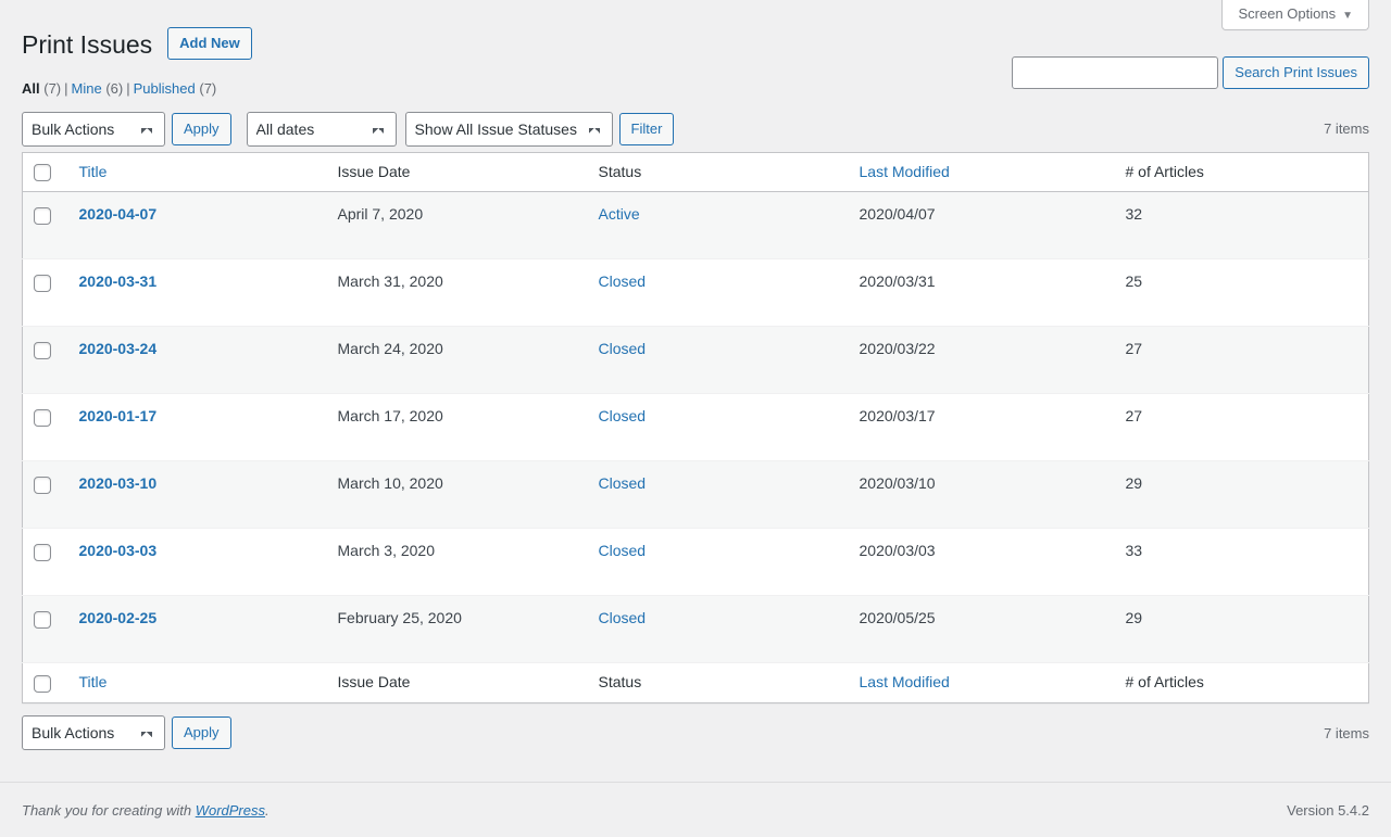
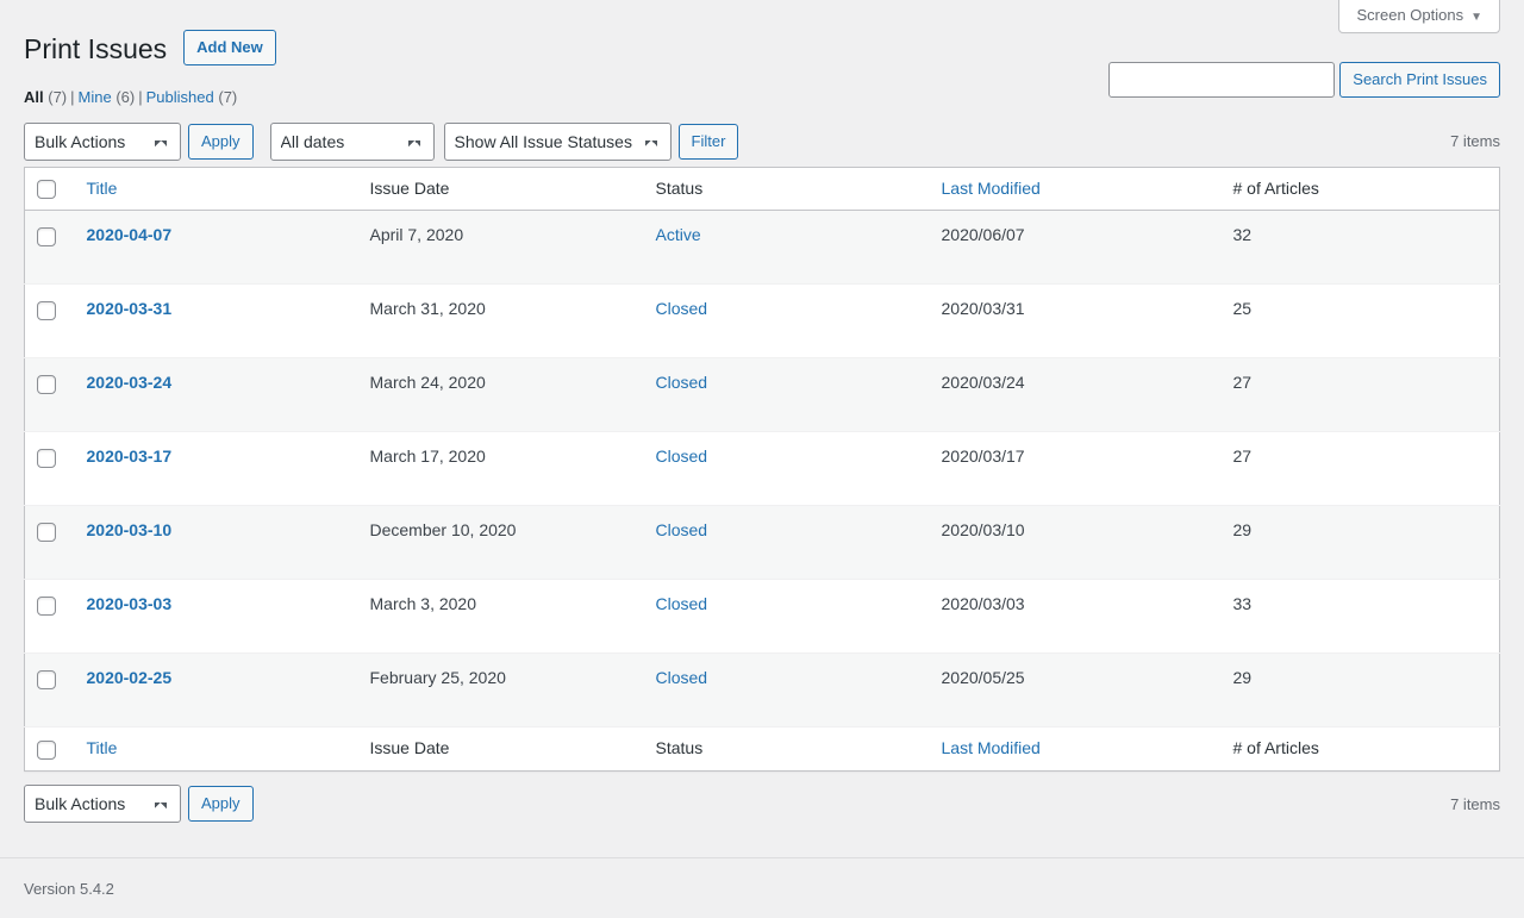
  Screen Options ▼
  Print Issues
  Add New
  Search Print Issues
  All (7) | Mine (6) | Published (7)
  Bulk Actions
  Apply
  All dates
  Show All Issue Statuses
  Filter
  7 items
  	Title	Issue Date	Status	Last Modified	# of Articles
- 	2020-04-07	April 7, 2020	Active	2020/04/07	32
+ 	2020-04-07	April 7, 2020	Active	2020/06/07	32
  	2020-03-31	March 31, 2020	Closed	2020/03/31	25
- 	2020-03-24	March 24, 2020	Closed	2020/03/22	27
+ 	2020-03-24	March 24, 2020	Closed	2020/03/24	27
- 	2020-01-17	March 17, 2020	Closed	2020/03/17	27
+ 	2020-03-17	March 17, 2020	Closed	2020/03/17	27
- 	2020-03-10	March 10, 2020	Closed	2020/03/10	29
+ 	2020-03-10	December 10, 2020	Closed	2020/03/10	29
  	2020-03-03	March 3, 2020	Closed	2020/03/03	33
  	2020-02-25	February 25, 2020	Closed	2020/05/25	29
  	Title	Issue Date	Status	Last Modified	# of Articles
  Bulk Actions
  Apply
  7 items
- Thank you for creating with WordPress.
  Version 5.4.2
